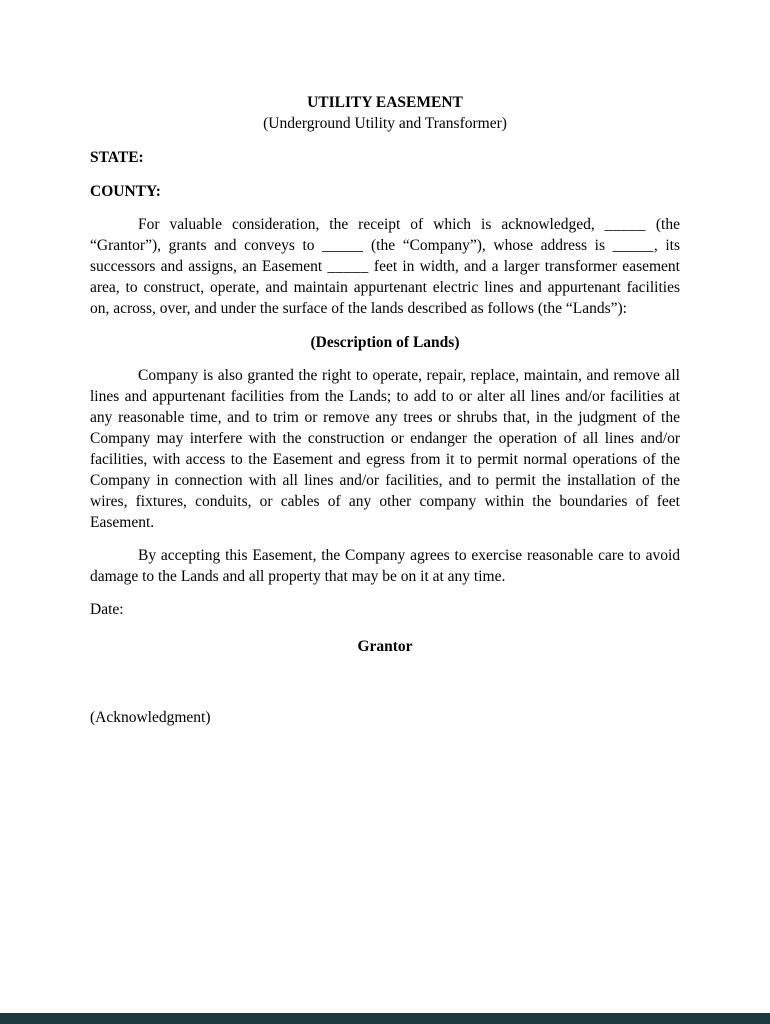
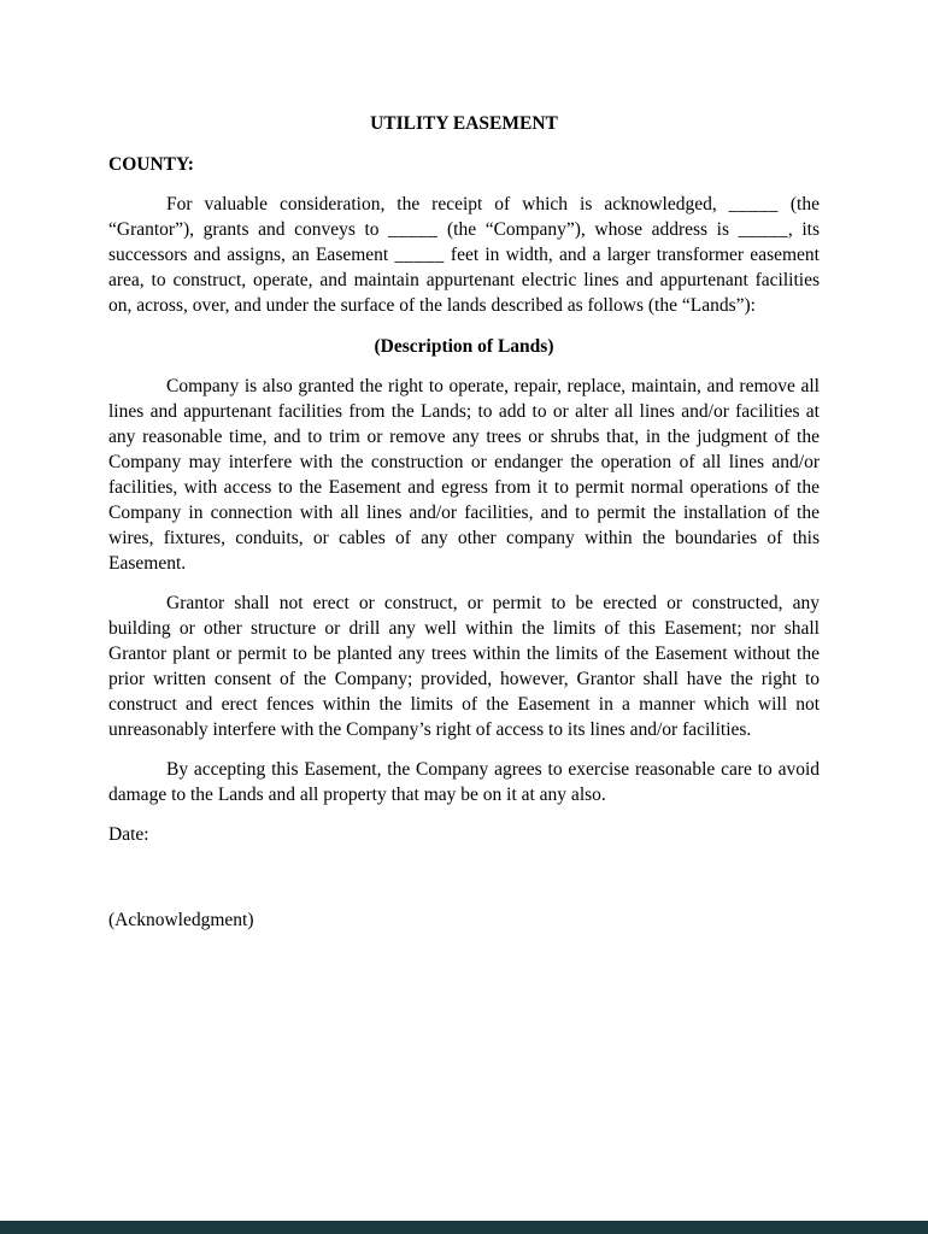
  UTILITY EASEMENT
- (Underground Utility and Transformer)
- STATE:
  COUNTY:
  For valuable consideration, the receipt of which is acknowledged, _____ (the “Grantor”), grants and conveys to _____ (the “Company”), whose address is _____, its successors and assigns, an Easement _____ feet in width, and a larger transformer easement area, to construct, operate, and maintain appurtenant electric lines and appurtenant facilities on, across, over, and under the surface of the lands described as follows (the “Lands”):
  (Description of Lands)
- Company is also granted the right to operate, repair, replace, maintain, and remove all lines and appurtenant facilities from the Lands; to add to or alter all lines and/or facilities at any reasonable time, and to trim or remove any trees or shrubs that, in the judgment of the Company may interfere with the construction or endanger the operation of all lines and/or facilities, with access to the Easement and egress from it to permit normal operations of the Company in connection with all lines and/or facilities, and to permit the installation of the wires, fixtures, conduits, or cables of any other company within the boundaries of feet Easement.
+ Company is also granted the right to operate, repair, replace, maintain, and remove all lines and appurtenant facilities from the Lands; to add to or alter all lines and/or facilities at any reasonable time, and to trim or remove any trees or shrubs that, in the judgment of the Company may interfere with the construction or endanger the operation of all lines and/or facilities, with access to the Easement and egress from it to permit normal operations of the Company in connection with all lines and/or facilities, and to permit the installation of the wires, fixtures, conduits, or cables of any other company within the boundaries of this Easement.
+ Grantor shall not erect or construct, or permit to be erected or constructed, any building or other structure or drill any well within the limits of this Easement; nor shall Grantor plant or permit to be planted any trees within the limits of the Easement without the prior written consent of the Company; provided, however, Grantor shall have the right to construct and erect fences within the limits of the Easement in a manner which will not unreasonably interfere with the Company’s right of access to its lines and/or facilities.
- By accepting this Easement, the Company agrees to exercise reasonable care to avoid damage to the Lands and all property that may be on it at any time.
+ By accepting this Easement, the Company agrees to exercise reasonable care to avoid damage to the Lands and all property that may be on it at any also.
  Date:
- Grantor
  (Acknowledgment)
